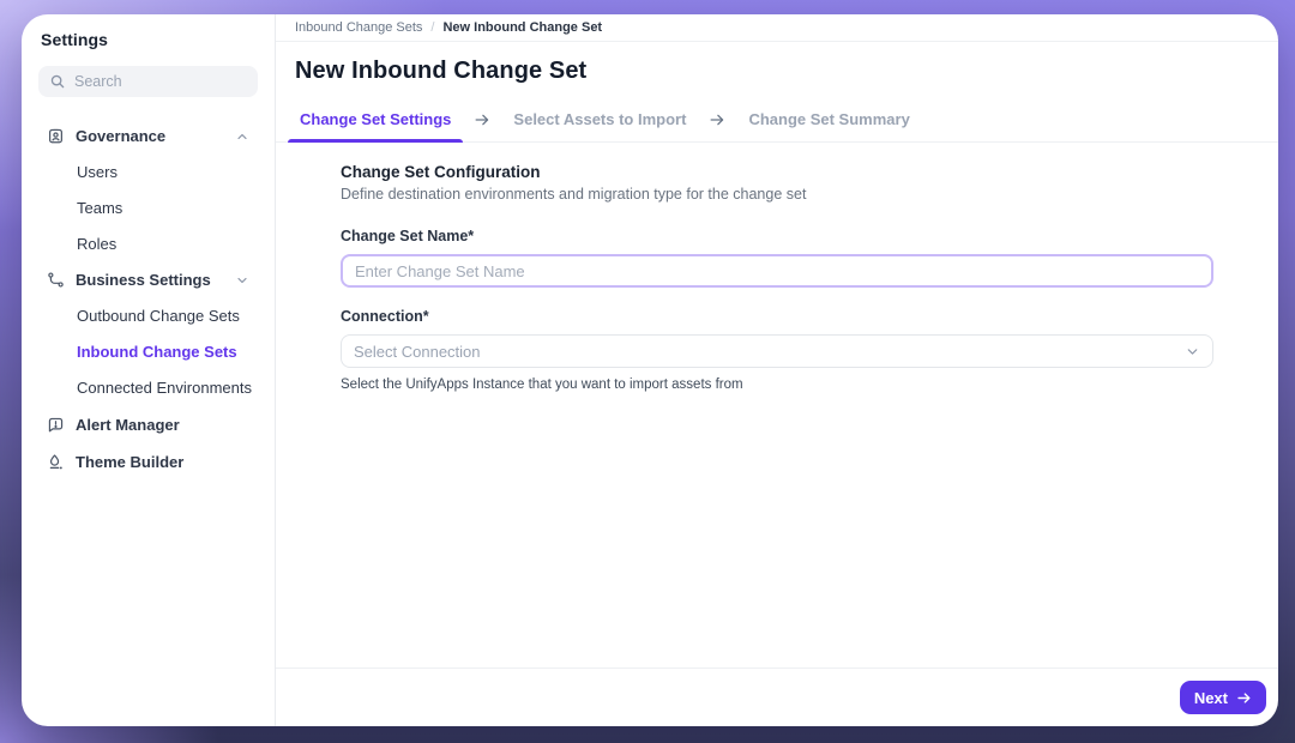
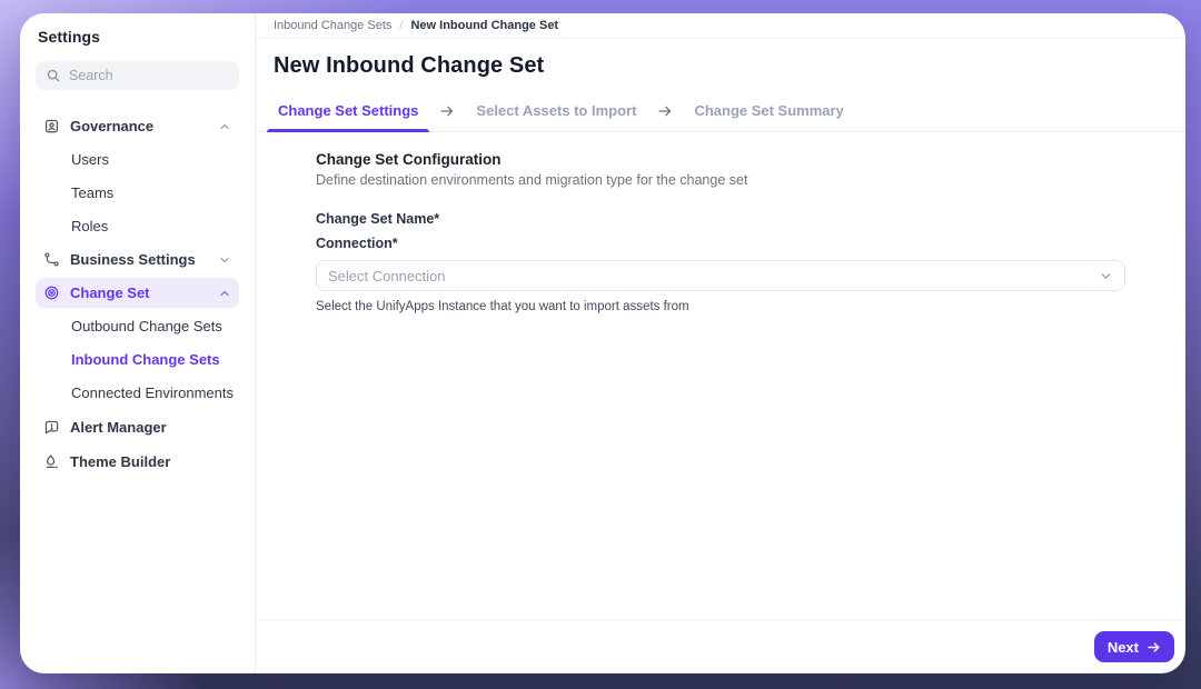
  Settings
  Search
  Governance
  Users
  Teams
  Roles
  Business Settings
+ Change Set
  Outbound Change Sets
  Inbound Change Sets
  Connected Environments
  Alert Manager
  Theme Builder
  Inbound Change Sets
  /
  New Inbound Change Set
  New Inbound Change Set
  Change Set Settings
  Select Assets to Import
  Change Set Summary
  Change Set Configuration
  Define destination environments and migration type for the change set
  Change Set Name*
- Enter Change Set Name
  Connection*
  Select Connection
  Select the UnifyApps Instance that you want to import assets from
  Next
